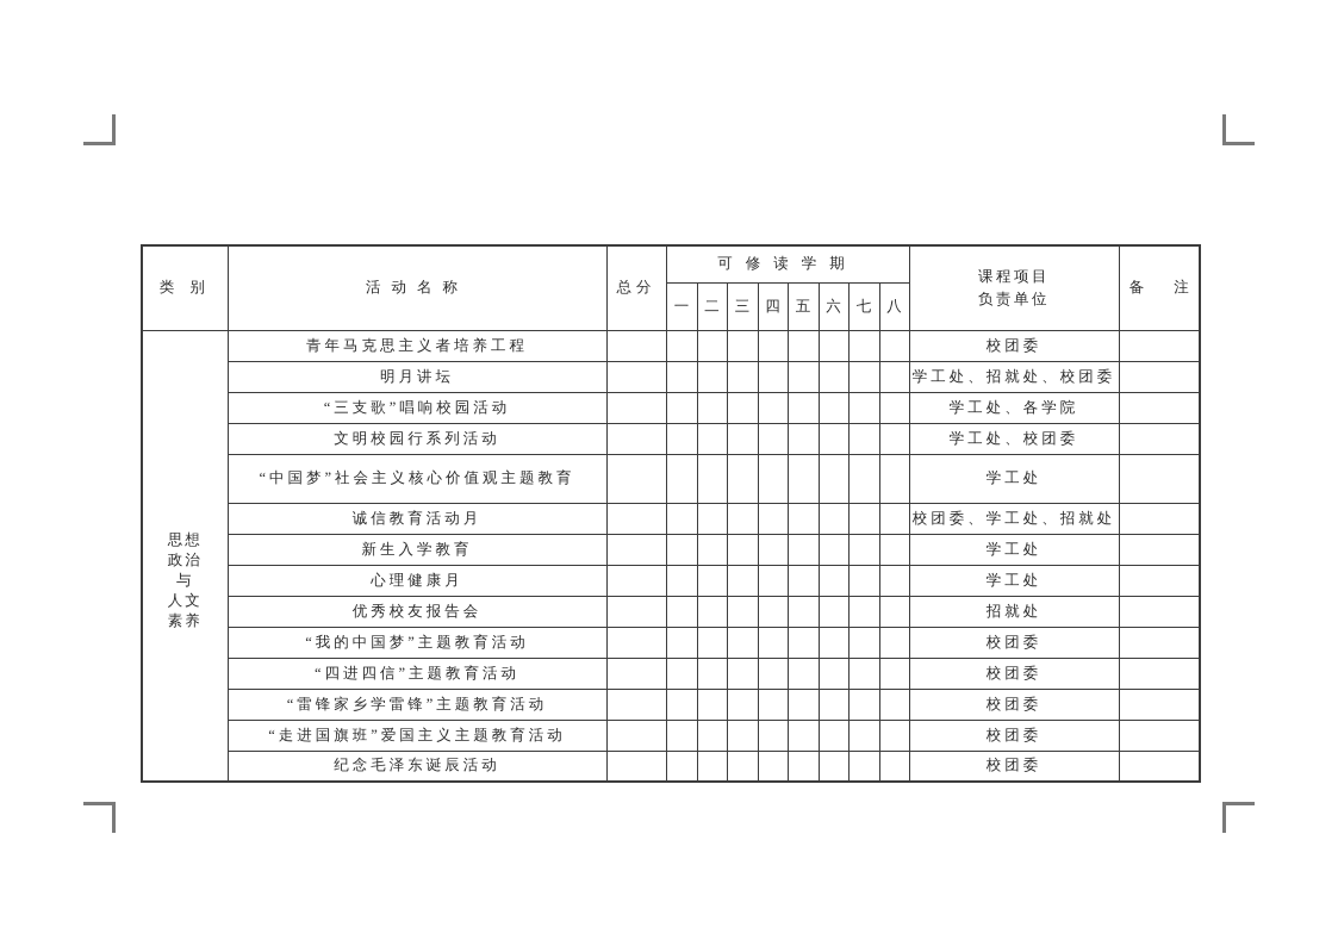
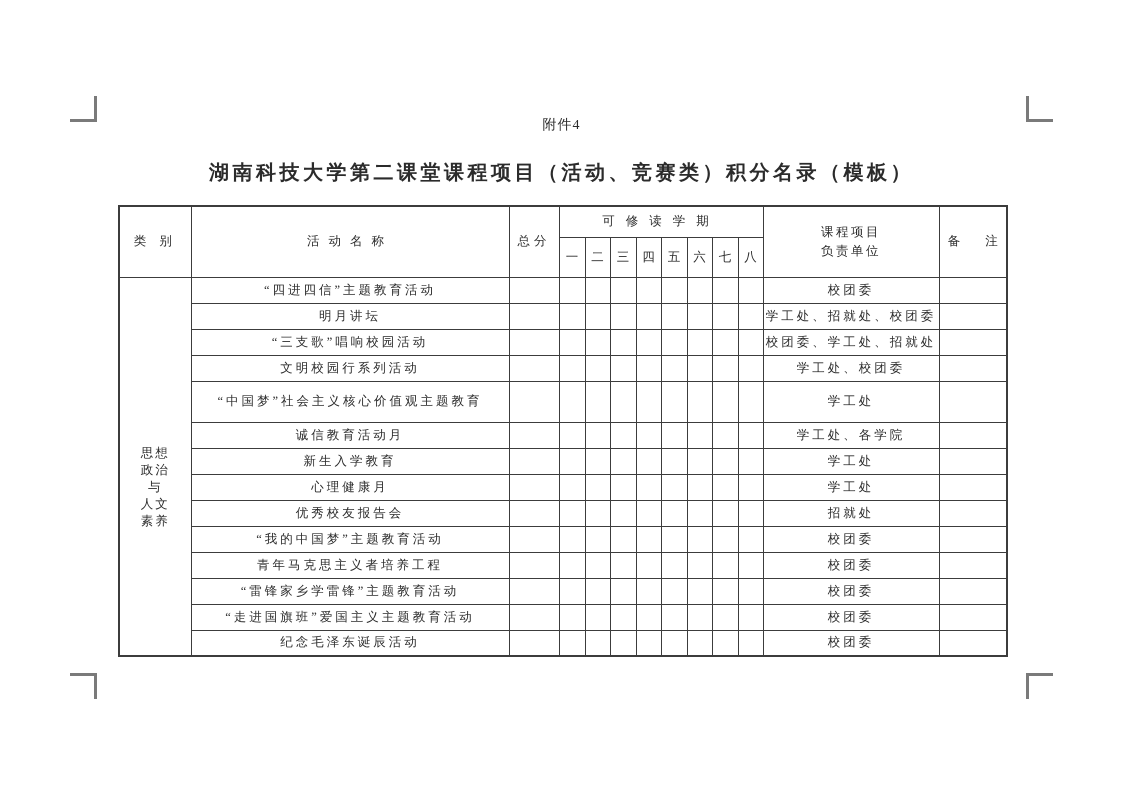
+ 附件4
+ 湖南科技大学第二课堂课程项目（活动、竞赛类）积分名录（模板）
  类 别	活动名称	总分	可修读学期	课程项目 负责单位	备 注
  一	二	三	四	五	六	七	八
- 思想政治与人文素养	青年马克思主义者培养工程										校团委
+ 思想政治与人文素养	“四进四信”主题教育活动										校团委
  明月讲坛										学工处、招就处、校团委
- “三支歌”唱响校园活动										学工处、各学院
+ “三支歌”唱响校园活动										校团委、学工处、招就处
  文明校园行系列活动										学工处、校团委
  “中国梦”社会主义核心价值观主题教育										学工处
- 诚信教育活动月										校团委、学工处、招就处
+ 诚信教育活动月										学工处、各学院
  新生入学教育										学工处
  心理健康月										学工处
  优秀校友报告会										招就处
  “我的中国梦”主题教育活动										校团委
- “四进四信”主题教育活动										校团委
+ 青年马克思主义者培养工程										校团委
  “雷锋家乡学雷锋”主题教育活动										校团委
  “走进国旗班”爱国主义主题教育活动										校团委
  纪念毛泽东诞辰活动										校团委
